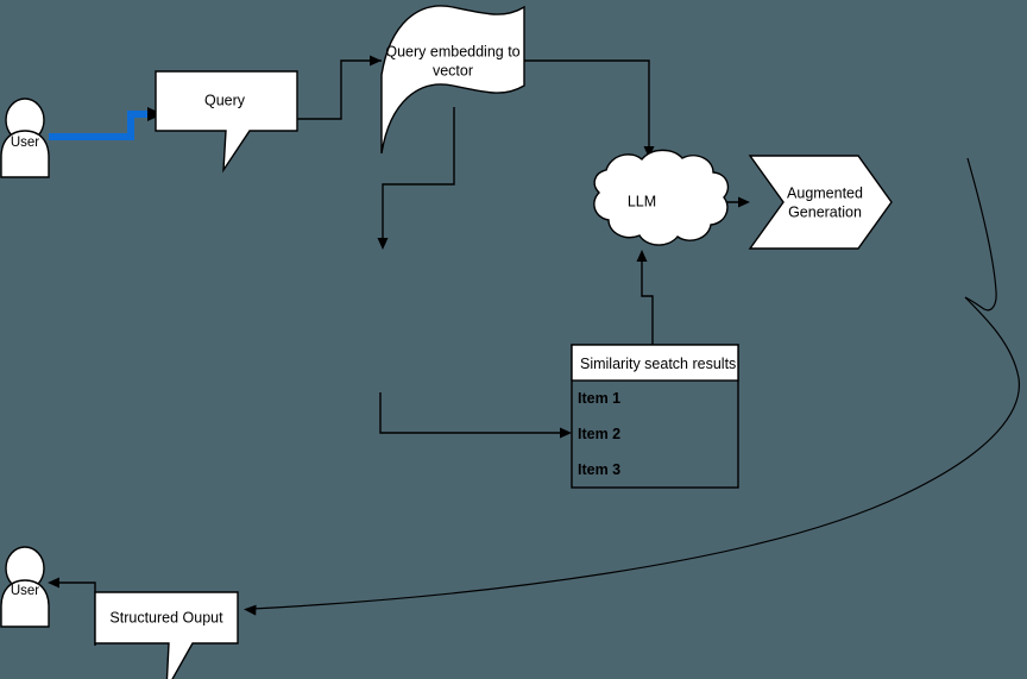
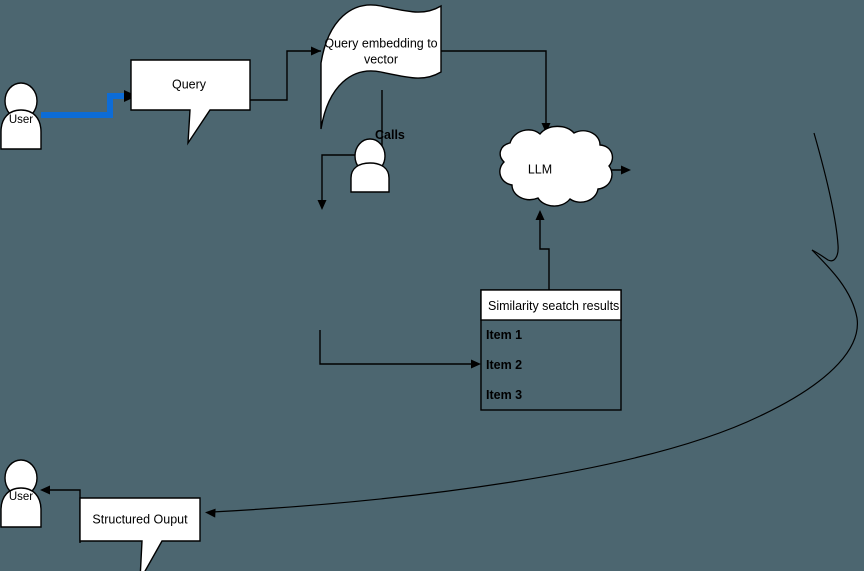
  User
  Query
  Query embedding to
  vector
+ Calls
  LLM
- Augmented
- Generation
  Similarity seatch results
  Item 1
  Item 2
  Item 3
  User
  Structured Ouput
